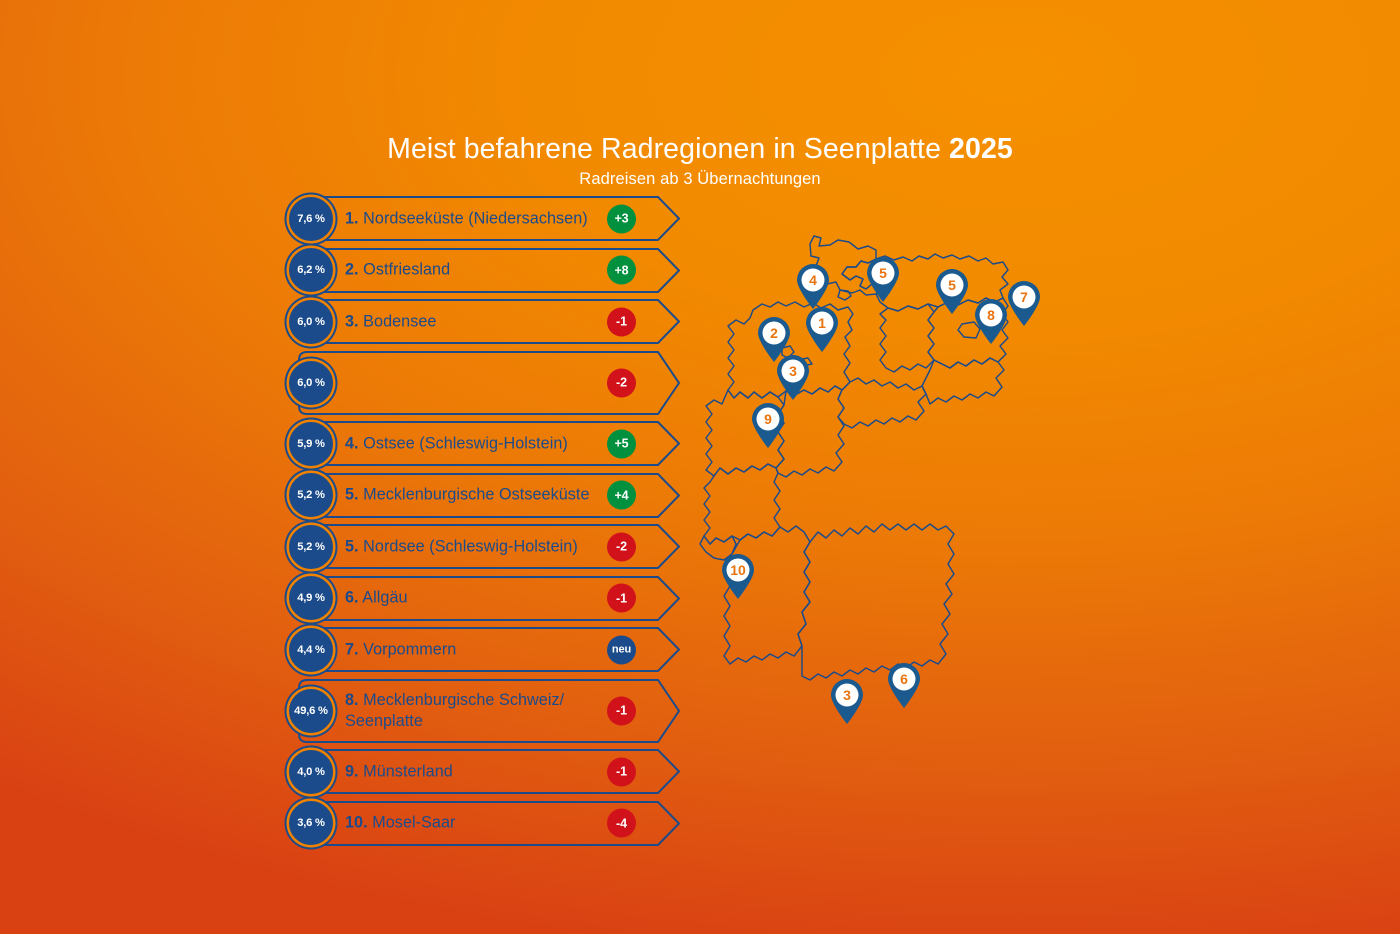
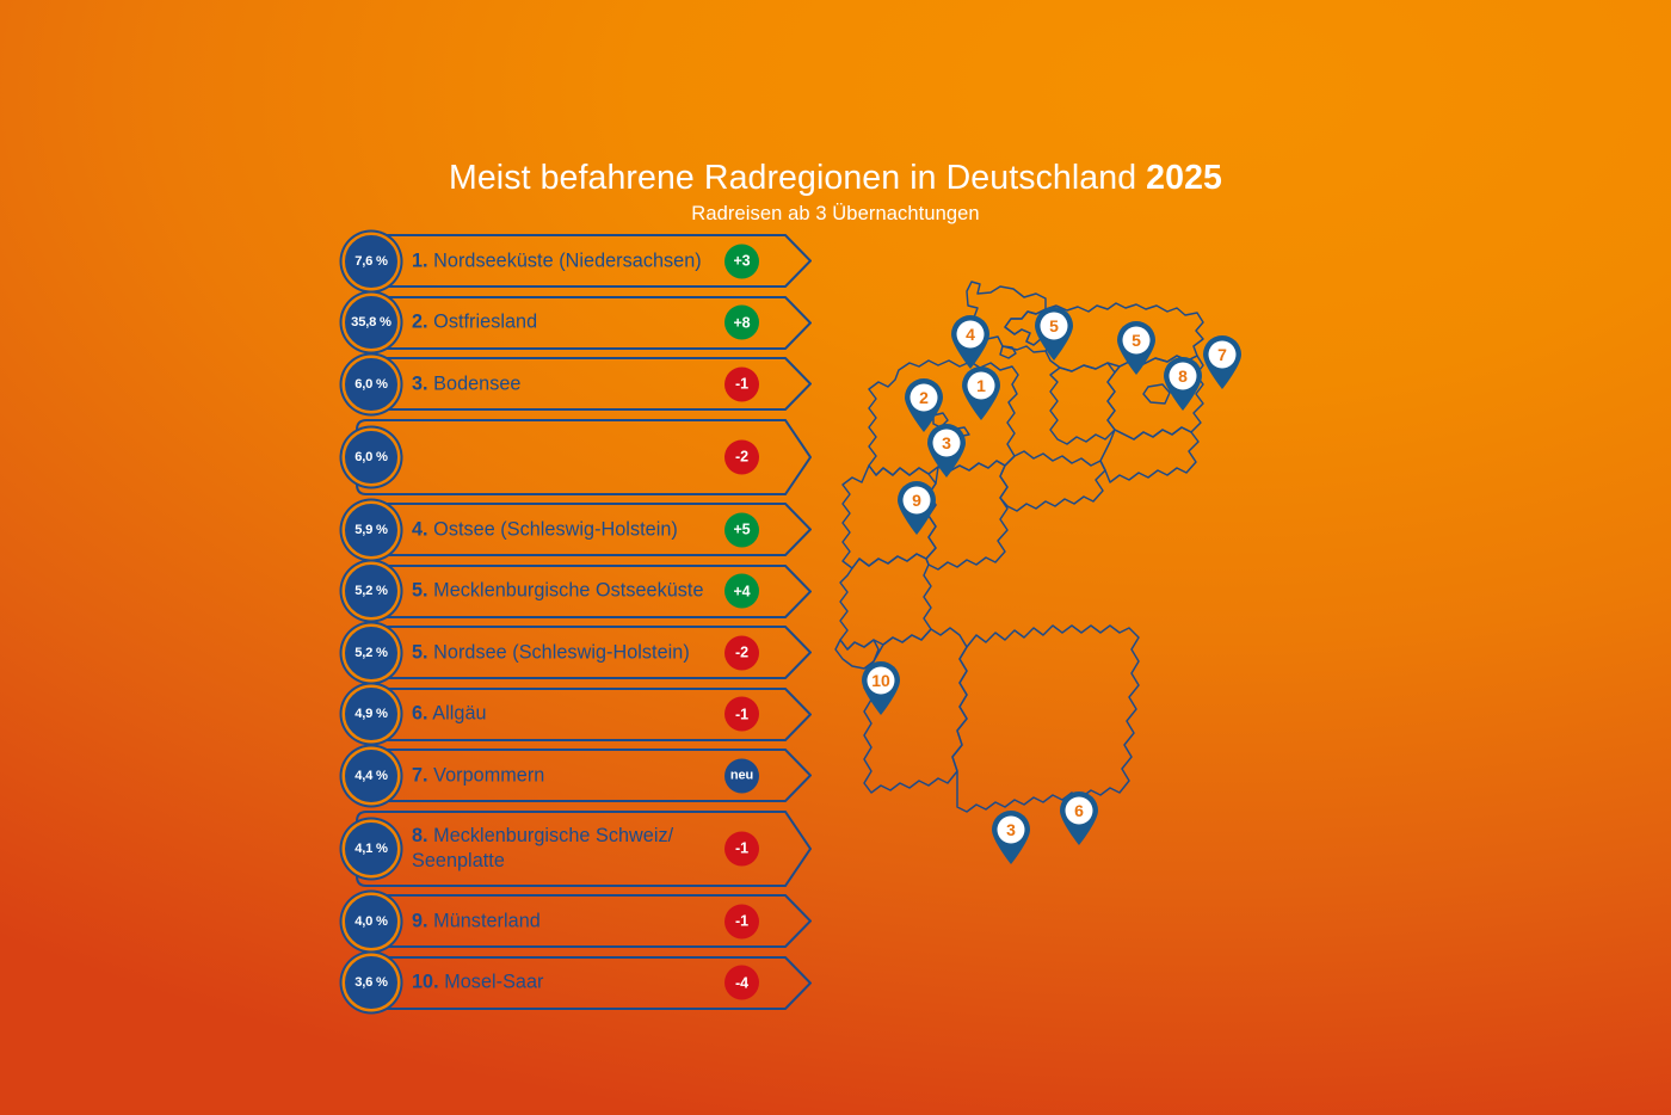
- Meist befahrene Radregionen in Seenplatte 2025
+ Meist befahrene Radregionen in Deutschland 2025
  Radreisen ab 3 Übernachtungen
  7,6 %
  1. Nordseeküste (Niedersachsen)
  +3
- 6,2 %
+ 35,8 %
  2. Ostfriesland
  +8
  6,0 %
  3. Bodensee
  -1
  6,0 %
  -2
  5,9 %
  4. Ostsee (Schleswig-Holstein)
  +5
  5,2 %
  5. Mecklenburgische Ostseeküste
  +4
  5,2 %
  5. Nordsee (Schleswig-Holstein)
  -2
  4,9 %
  6. Allgäu
  -1
  4,4 %
  7. Vorpommern
  neu
- 49,6 %
+ 4,1 %
  8. Mecklenburgische Schweiz/
  Seenplatte
  -1
  4,0 %
  9. Münsterland
  -1
  3,6 %
  10. Mosel-Saar
  -4
  4
  5
  5
  7
  8
  1
  2
  3
  9
  10
  3
  6
